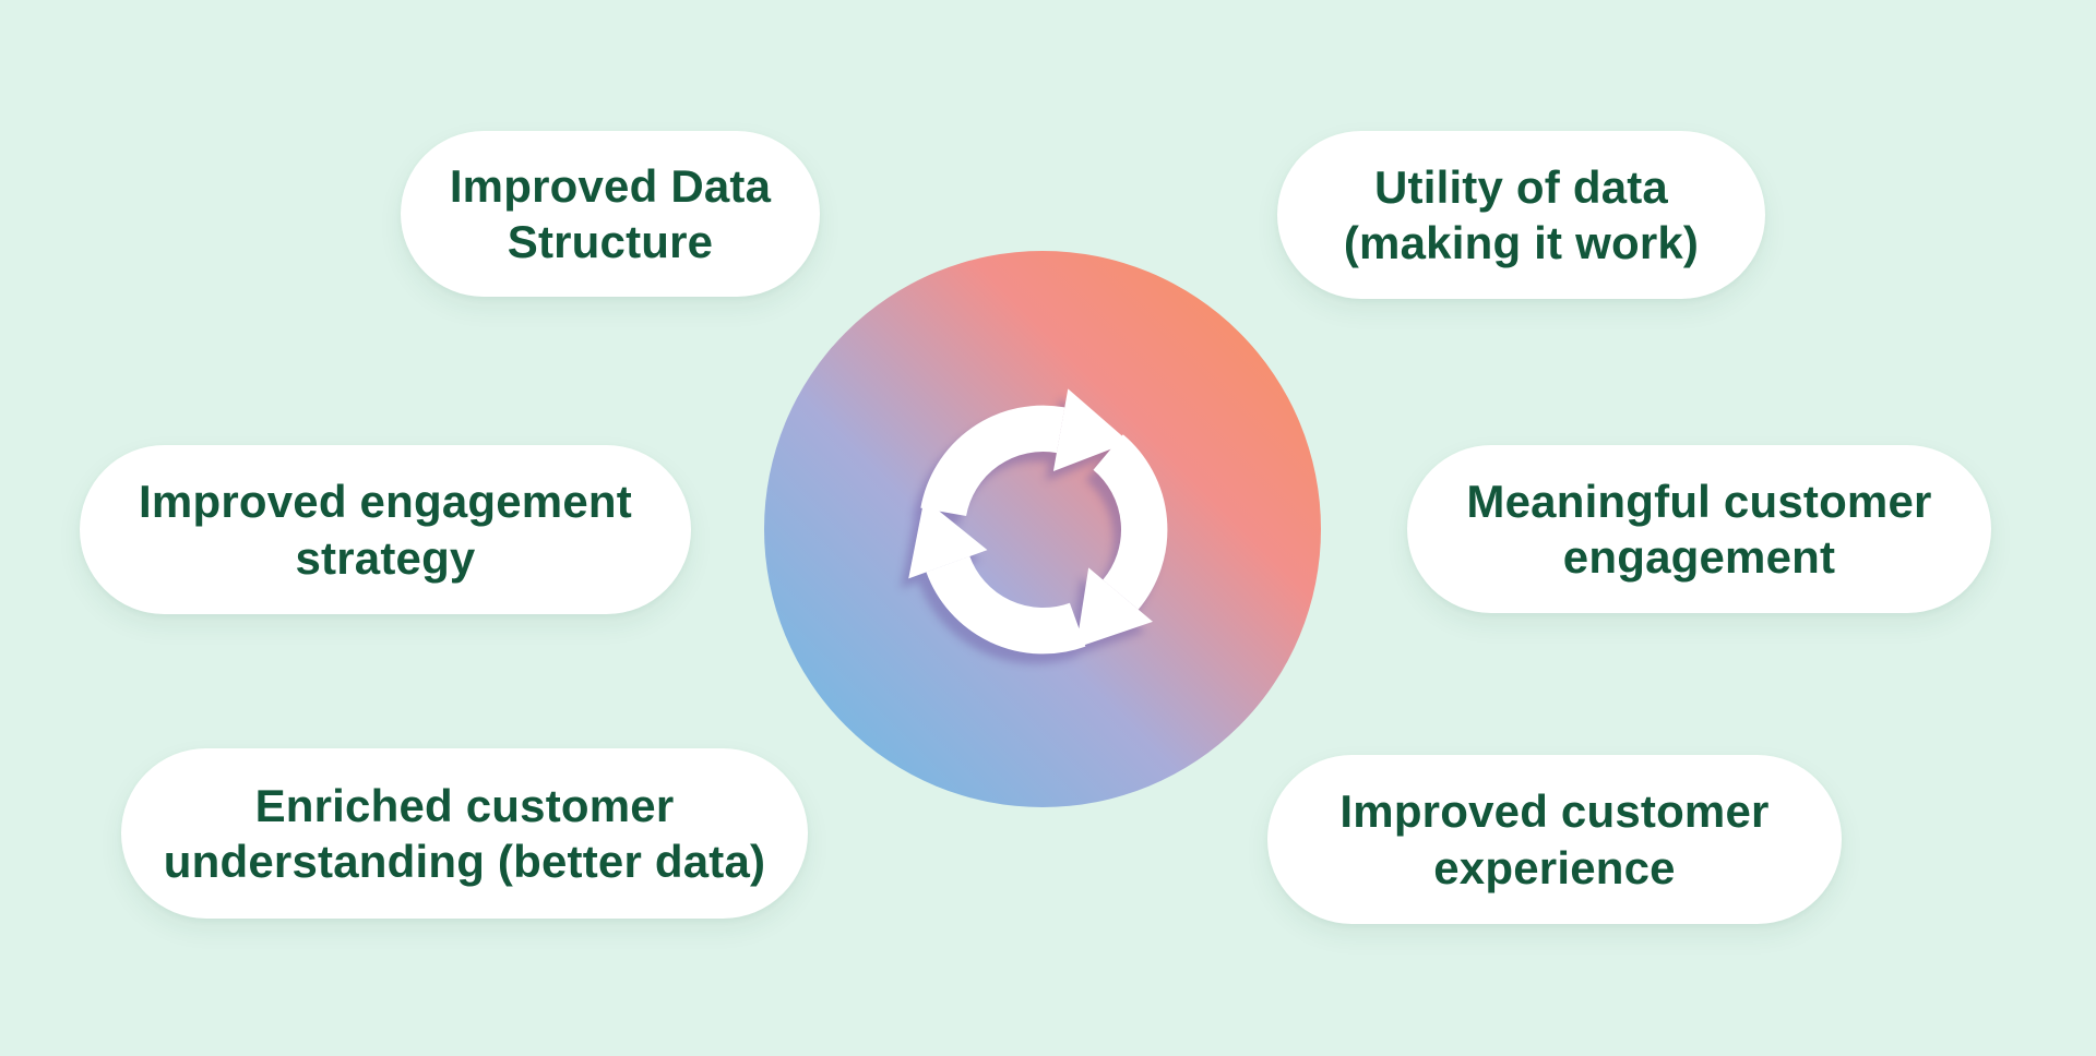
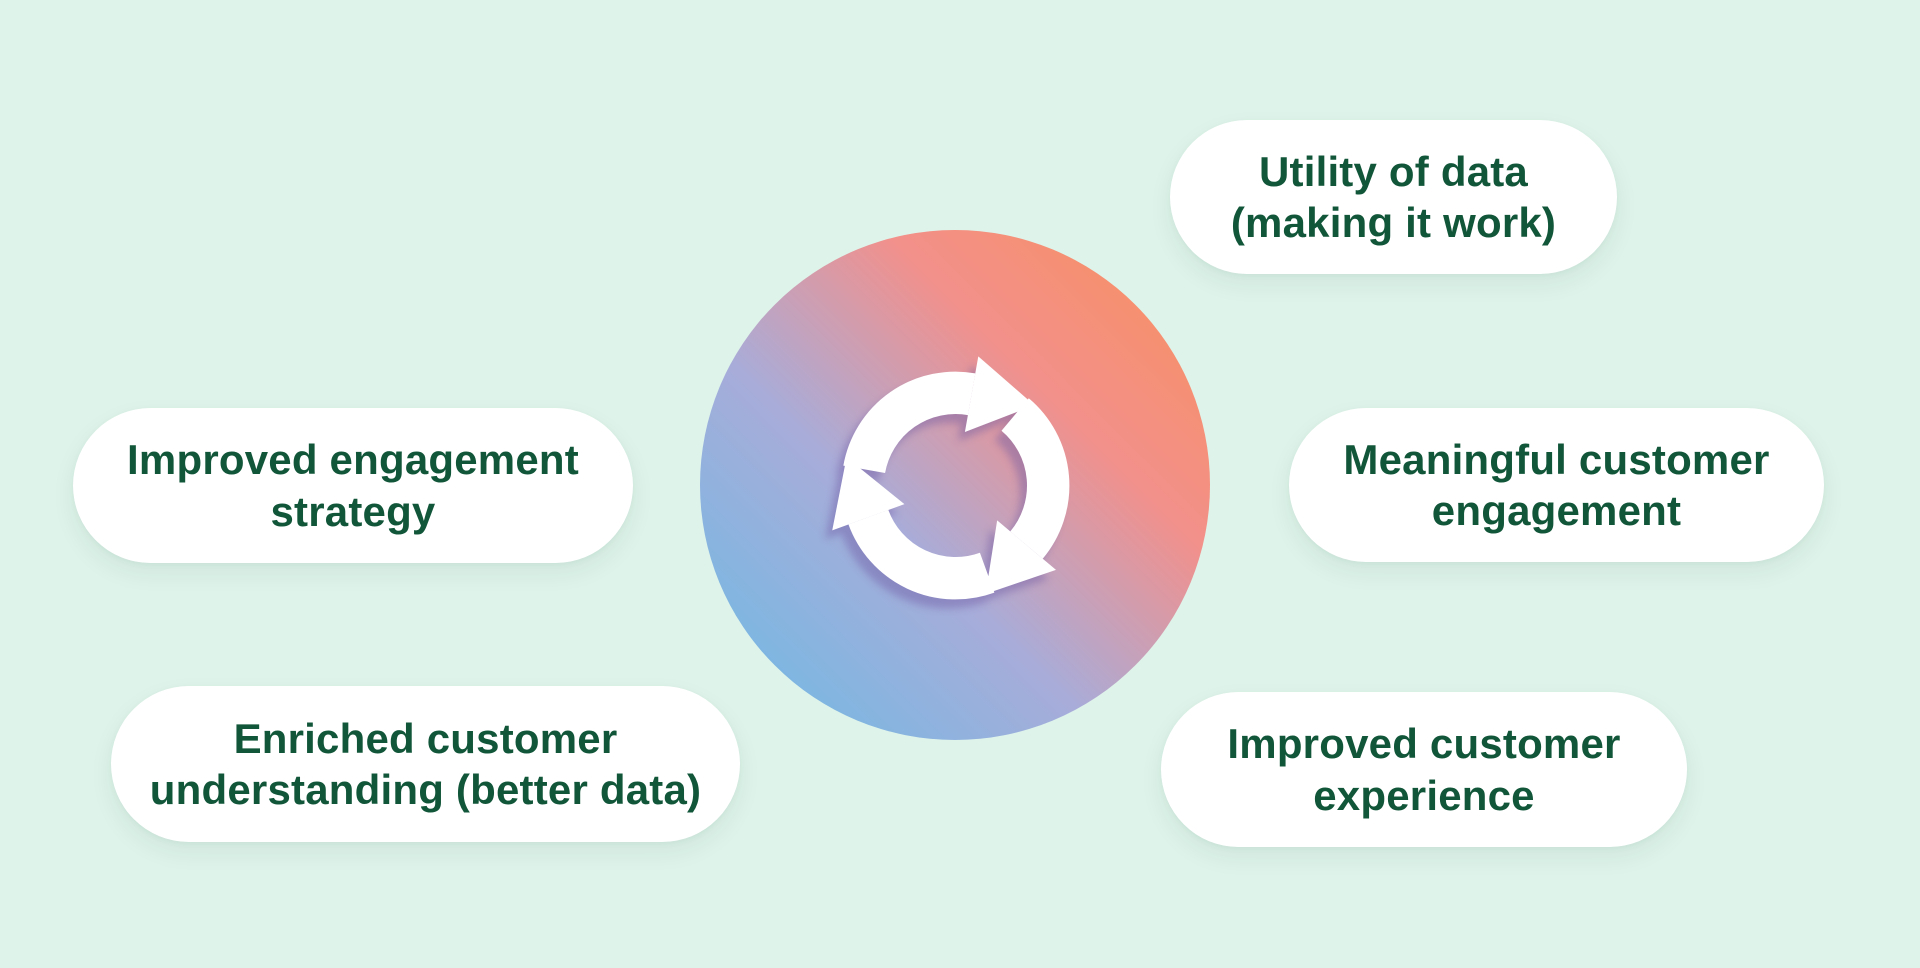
- Improved Data
- Structure
  Utility of data
  (making it work)
  Improved engagement
  strategy
  Meaningful customer
  engagement
  Enriched customer
  understanding (better data)
  Improved customer
  experience
